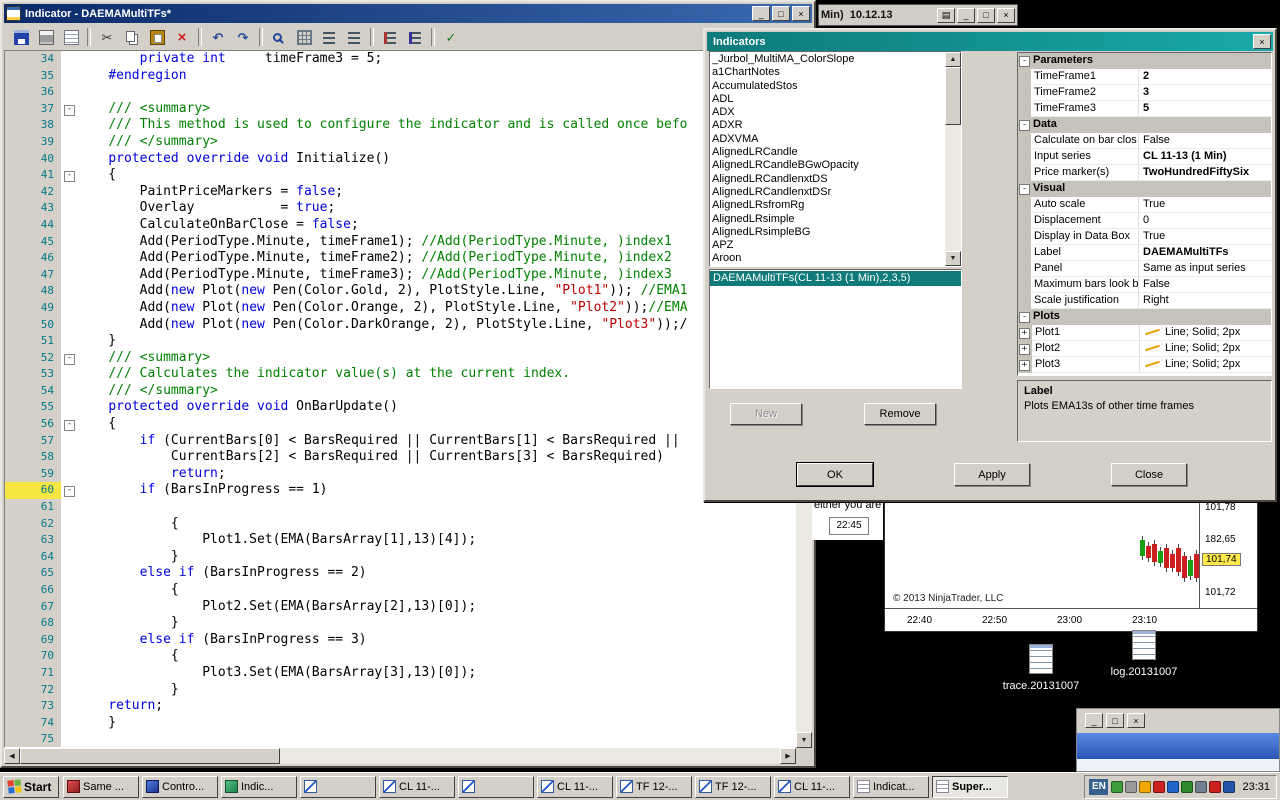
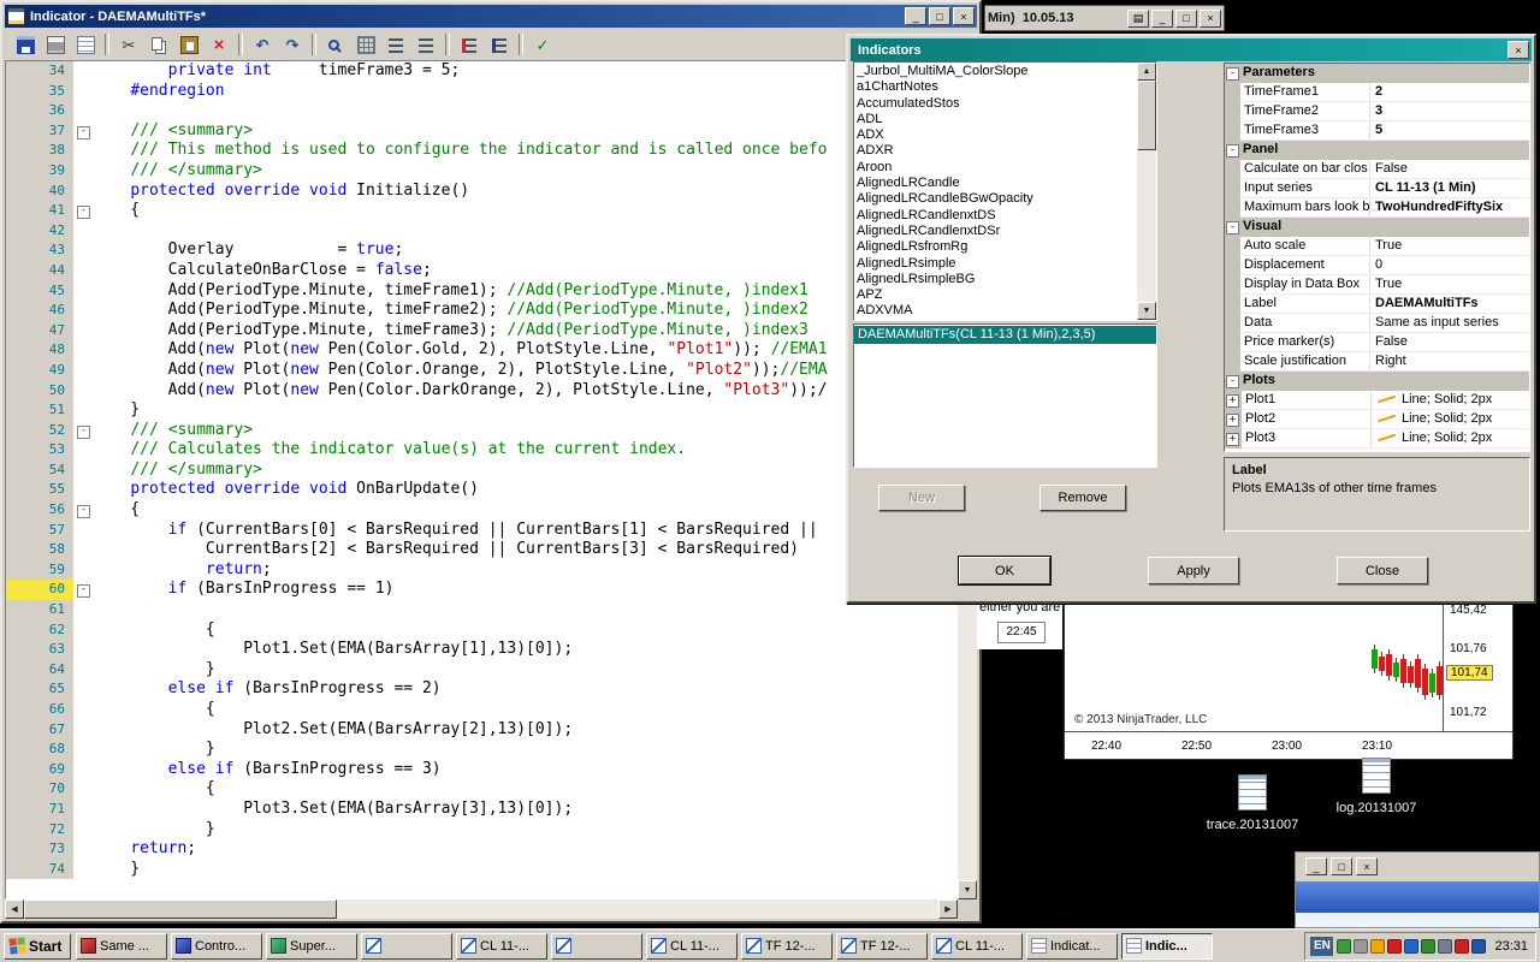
  Indicator - DAEMAMultiTFs*
  _
  □
  ×
  34
  private int timeFrame3 = 5;
  35
  #endregion
  36
  37
  -
  /// <summary>
  38
  /// This method is used to configure the indicator and is called once befo
  39
  /// </summary>
  40
  protected override void Initialize()
  41
  -
  {
  42
- PaintPriceMarkers = false;
  43
  Overlay = true;
  44
  CalculateOnBarClose = false;
  45
  Add(PeriodType.Minute, timeFrame1); //Add(PeriodType.Minute, )index1
  46
  Add(PeriodType.Minute, timeFrame2); //Add(PeriodType.Minute, )index2
  47
  Add(PeriodType.Minute, timeFrame3); //Add(PeriodType.Minute, )index3
  48
  Add(new Plot(new Pen(Color.Gold, 2), PlotStyle.Line, "Plot1")); //EMA1
  49
  Add(new Plot(new Pen(Color.Orange, 2), PlotStyle.Line, "Plot2"));//EMA
  50
  Add(new Plot(new Pen(Color.DarkOrange, 2), PlotStyle.Line, "Plot3"));/
  51
  }
  52
  -
  /// <summary>
  53
  /// Calculates the indicator value(s) at the current index.
  54
  /// </summary>
  55
  protected override void OnBarUpdate()
  56
  -
  {
  57
  if (CurrentBars[0] < BarsRequired || CurrentBars[1] < BarsRequired ||
  58
  CurrentBars[2] < BarsRequired || CurrentBars[3] < BarsRequired)
  59
  return;
  60
  -
  if (BarsInProgress == 1)
  61
  62
  {
  63
- Plot1.Set(EMA(BarsArray[1],13)[4]);
+ Plot1.Set(EMA(BarsArray[1],13)[0]);
  64
  }
  65
  else if (BarsInProgress == 2)
  66
  {
  67
  Plot2.Set(EMA(BarsArray[2],13)[0]);
  68
  }
  69
  else if (BarsInProgress == 3)
  70
  {
  71
  Plot3.Set(EMA(BarsArray[3],13)[0]);
  72
  }
  73
  return;
  74
  }
- 75
- Min) 10.12.13
+ Min) 10.05.13
  ▤
  _
  □
  ×
  Indicators
  ×
  _Jurbol_MultiMA_ColorSlope
  a1ChartNotes
  AccumulatedStos
  ADL
  ADX
  ADXR
- ADXVMA
+ Aroon
  AlignedLRCandle
  AlignedLRCandleBGwOpacity
  AlignedLRCandlenxtDS
  AlignedLRCandlenxtDSr
  AlignedLRsfromRg
  AlignedLRsimple
  AlignedLRsimpleBG
  APZ
- Aroon
+ ADXVMA
  DAEMAMultiTFs(CL 11-13 (1 Min),2,3,5)
  New
  Remove
  -
  Parameters
  TimeFrame1
  2
  TimeFrame2
  3
  TimeFrame3
  5
  -
- Data
+ Panel
  Calculate on bar clos
  False
  Input series
  CL 11-13 (1 Min)
- Price marker(s)
+ Maximum bars look b
  TwoHundredFiftySix
  -
  Visual
  Auto scale
  True
  Displacement
  0
  Display in Data Box
  True
  Label
  DAEMAMultiTFs
- Panel
+ Data
  Same as input series
- Maximum bars look b
+ Price marker(s)
  False
  Scale justification
  Right
  -
  Plots
  +
  Plot1
  Line; Solid; 2px
  +
  Plot2
  Line; Solid; 2px
  +
  Plot3
  Line; Solid; 2px
  Label
  Plots EMA13s of other time frames
  OK
  Apply
  Close
  either you are
  22:45
  © 2013 NinjaTrader, LLC
- 101,78
+ 145,42
- 182,65
+ 101,76
  101,74
  101,72
  22:40
  22:50
  23:00
  23:10
  _
  □
  ×
  Start
  Same ...
  Contro...
- Indic...
+ Super...
  CL 11-...
  CL 11-...
  TF 12-...
  TF 12-...
  CL 11-...
  Indicat...
- Super...
+ Indic...
  EN
  23:31
  trace.20131007
  log.20131007
